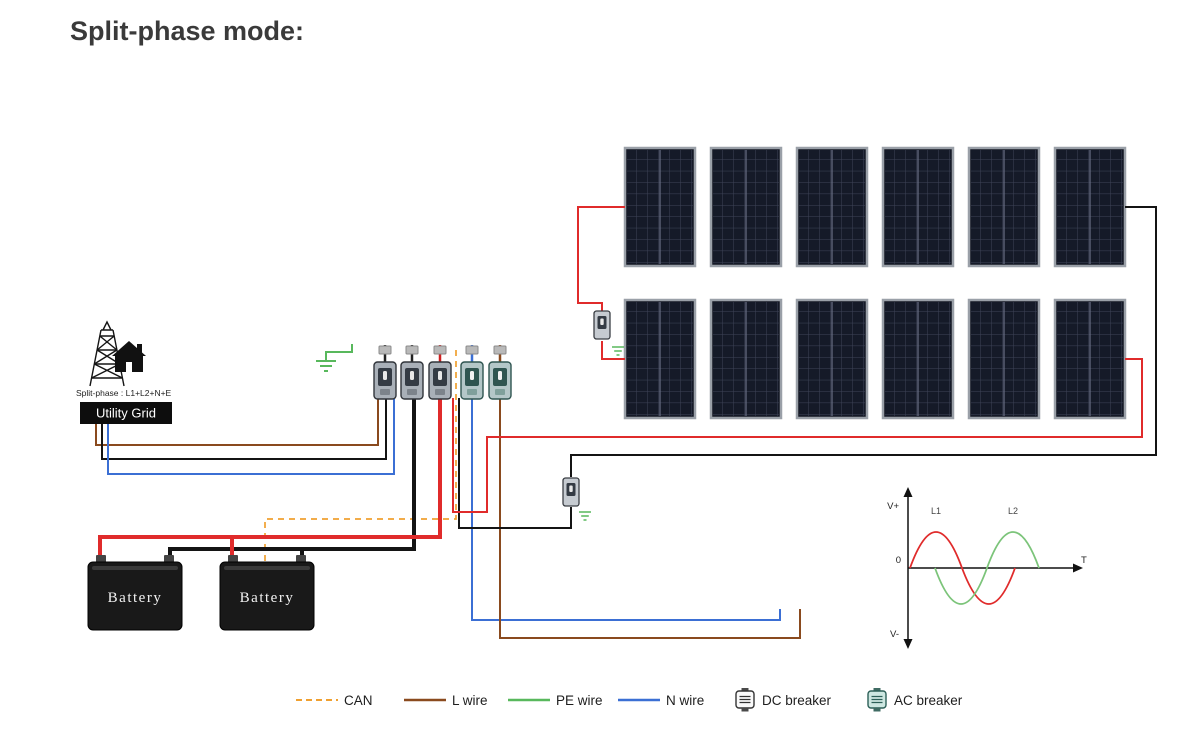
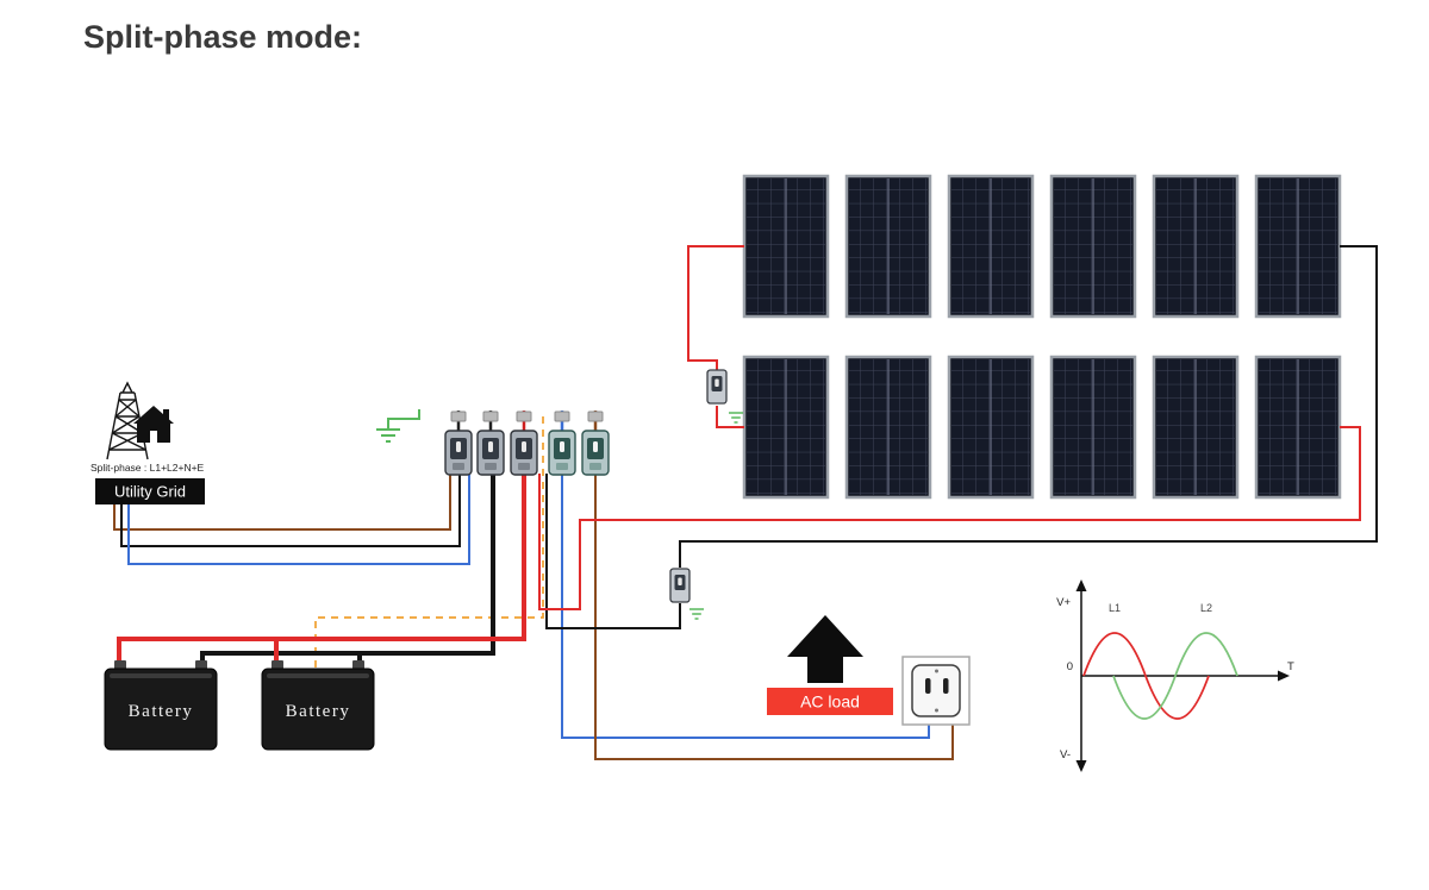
  Split-phase mode:
  Split-phase : L1+L2+N+E
  Utility Grid
  Battery
  Battery
+ AC load
  V+
  V-
  0
  T
  L1
  L2
- CAN
- L wire
- PE wire
- N wire
- DC breaker
- AC breaker
